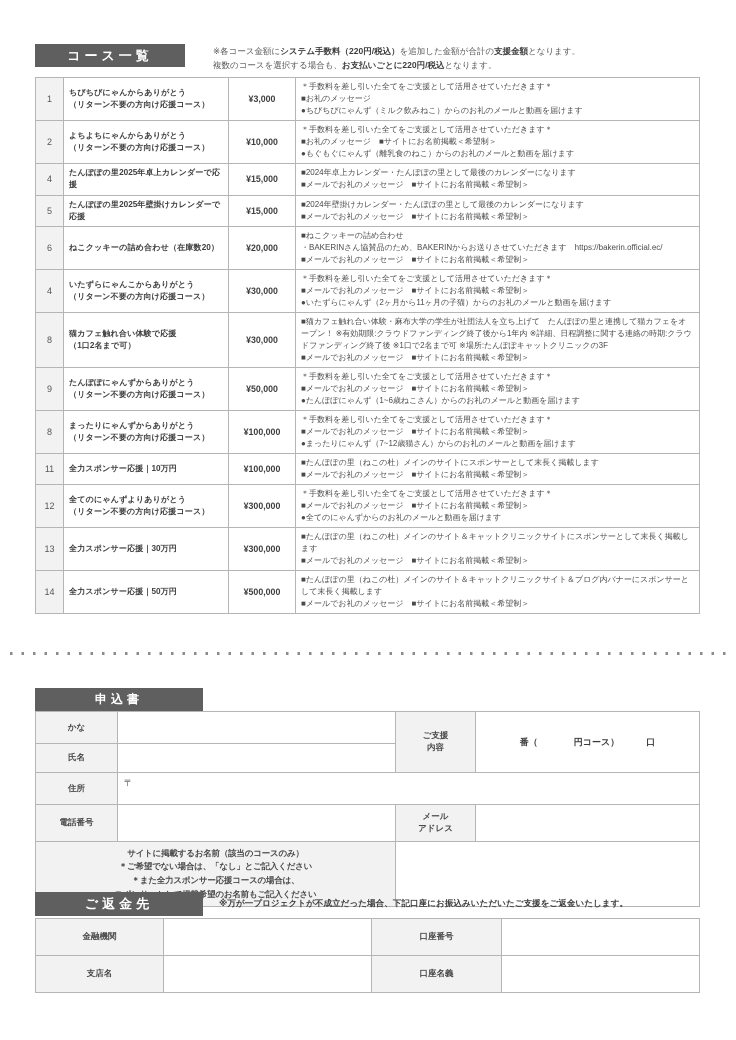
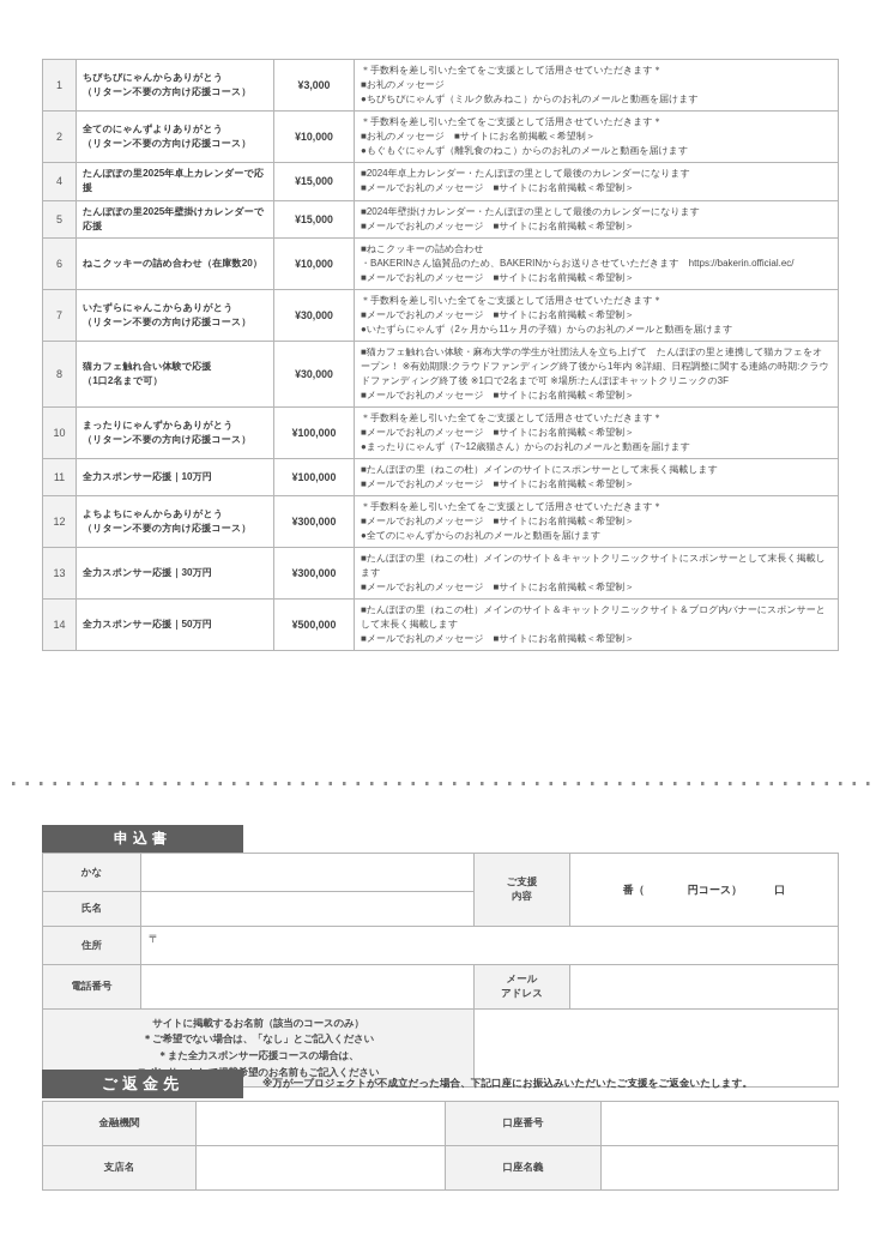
- コース一覧
- ※各コース金額にシステム手数料（220円/税込）を追加した金額が合計の支援金額となります。
- 複数のコースを選択する場合も、お支払いごとに220円/税込となります。
  1	ちびちびにゃんからありがとう（リターン不要の方向け応援コース）	¥3,000	＊手数料を差し引いた全てをご支援として活用させていただきます＊■お礼のメッセージ●ちびちびにゃんず（ミルク飲みねこ）からのお礼のメールと動画を届けます
- 2	よちよちにゃんからありがとう（リターン不要の方向け応援コース）	¥10,000	＊手数料を差し引いた全てをご支援として活用させていただきます＊■お礼のメッセージ ■サイトにお名前掲載＜希望制＞●もぐもぐにゃんず（離乳食のねこ）からのお礼のメールと動画を届けます
+ 2	全てのにゃんずよりありがとう（リターン不要の方向け応援コース）	¥10,000	＊手数料を差し引いた全てをご支援として活用させていただきます＊■お礼のメッセージ ■サイトにお名前掲載＜希望制＞●もぐもぐにゃんず（離乳食のねこ）からのお礼のメールと動画を届けます
  4	たんぽぽの里2025年卓上カレンダーで応援	¥15,000	■2024年卓上カレンダー・たんぽぽの里として最後のカレンダーになります■メールでお礼のメッセージ ■サイトにお名前掲載＜希望制＞
  5	たんぽぽの里2025年壁掛けカレンダーで応援	¥15,000	■2024年壁掛けカレンダー・たんぽぽの里として最後のカレンダーになります■メールでお礼のメッセージ ■サイトにお名前掲載＜希望制＞
- 6	ねこクッキーの詰め合わせ（在庫数20）	¥20,000	■ねこクッキーの詰め合わせ・BAKERINさん協賛品のため、BAKERINからお送りさせていただきます https://bakerin.official.ec/■メールでお礼のメッセージ ■サイトにお名前掲載＜希望制＞
+ 6	ねこクッキーの詰め合わせ（在庫数20）	¥10,000	■ねこクッキーの詰め合わせ・BAKERINさん協賛品のため、BAKERINからお送りさせていただきます https://bakerin.official.ec/■メールでお礼のメッセージ ■サイトにお名前掲載＜希望制＞
- 4	いたずらにゃんこからありがとう（リターン不要の方向け応援コース）	¥30,000	＊手数料を差し引いた全てをご支援として活用させていただきます＊■メールでお礼のメッセージ ■サイトにお名前掲載＜希望制＞●いたずらにゃんず（2ヶ月から11ヶ月の子猫）からのお礼のメールと動画を届けます
+ 7	いたずらにゃんこからありがとう（リターン不要の方向け応援コース）	¥30,000	＊手数料を差し引いた全てをご支援として活用させていただきます＊■メールでお礼のメッセージ ■サイトにお名前掲載＜希望制＞●いたずらにゃんず（2ヶ月から11ヶ月の子猫）からのお礼のメールと動画を届けます
  8	猫カフェ触れ合い体験で応援（1口2名まで可）	¥30,000	■猫カフェ触れ合い体験・麻布大学の学生が社団法人を立ち上げて たんぽぽの里と連携して猫カフェをオープン！ ※有効期限:クラウドファンディング終了後から1年内 ※詳細、日程調整に関する連絡の時期:クラウドファンディング終了後 ※1口で2名まで可 ※場所:たんぽぽキャットクリニックの3F■メールでお礼のメッセージ ■サイトにお名前掲載＜希望制＞
- 9	たんぽぽにゃんずからありがとう（リターン不要の方向け応援コース）	¥50,000	＊手数料を差し引いた全てをご支援として活用させていただきます＊■メールでお礼のメッセージ ■サイトにお名前掲載＜希望制＞●たんぽぽにゃんず（1~6歳ねこさん）からのお礼のメールと動画を届けます
- 8	まったりにゃんずからありがとう（リターン不要の方向け応援コース）	¥100,000	＊手数料を差し引いた全てをご支援として活用させていただきます＊■メールでお礼のメッセージ ■サイトにお名前掲載＜希望制＞●まったりにゃんず（7~12歳猫さん）からのお礼のメールと動画を届けます
+ 10	まったりにゃんずからありがとう（リターン不要の方向け応援コース）	¥100,000	＊手数料を差し引いた全てをご支援として活用させていただきます＊■メールでお礼のメッセージ ■サイトにお名前掲載＜希望制＞●まったりにゃんず（7~12歳猫さん）からのお礼のメールと動画を届けます
  11	全力スポンサー応援｜10万円	¥100,000	■たんぽぽの里（ねこの杜）メインのサイトにスポンサーとして末長く掲載します■メールでお礼のメッセージ ■サイトにお名前掲載＜希望制＞
- 12	全てのにゃんずよりありがとう（リターン不要の方向け応援コース）	¥300,000	＊手数料を差し引いた全てをご支援として活用させていただきます＊■メールでお礼のメッセージ ■サイトにお名前掲載＜希望制＞●全てのにゃんずからのお礼のメールと動画を届けます
+ 12	よちよちにゃんからありがとう（リターン不要の方向け応援コース）	¥300,000	＊手数料を差し引いた全てをご支援として活用させていただきます＊■メールでお礼のメッセージ ■サイトにお名前掲載＜希望制＞●全てのにゃんずからのお礼のメールと動画を届けます
  13	全力スポンサー応援｜30万円	¥300,000	■たんぽぽの里（ねこの杜）メインのサイト＆キャットクリニックサイトにスポンサーとして末長く掲載します■メールでお礼のメッセージ ■サイトにお名前掲載＜希望制＞
  14	全力スポンサー応援｜50万円	¥500,000	■たんぽぽの里（ねこの杜）メインのサイト＆キャットクリニックサイト＆ブログ内バナーにスポンサーとして末長く掲載します■メールでお礼のメッセージ ■サイトにお名前掲載＜希望制＞
  申込書
  かな		ご支援 内容	番（ 円コース） 口
  氏名
  住所	〒
  電話番号		メール アドレス
  サイトに掲載するお名前（該当のコースのみ）＊ご希望でない場合は、「なし」とご記入ください＊また全力スポンサー応援コースの場合は、望のお名前もご記入ください
  ご返金先
  ※万が一プロジェクトが不成立だった場合、下記口座にお振込みいただいたご支援をご返金いたします。
  金融機関		口座番号
  支店名		口座名義
